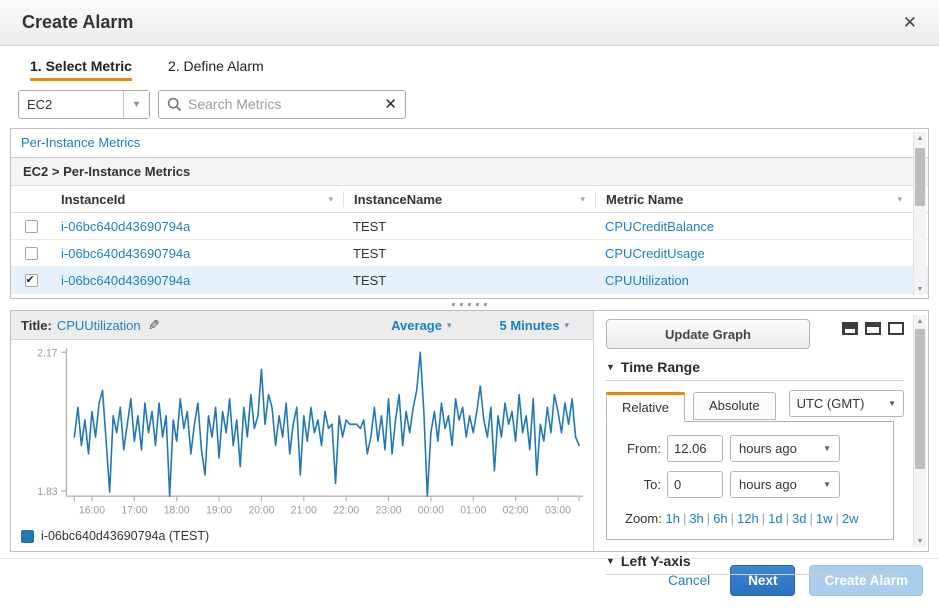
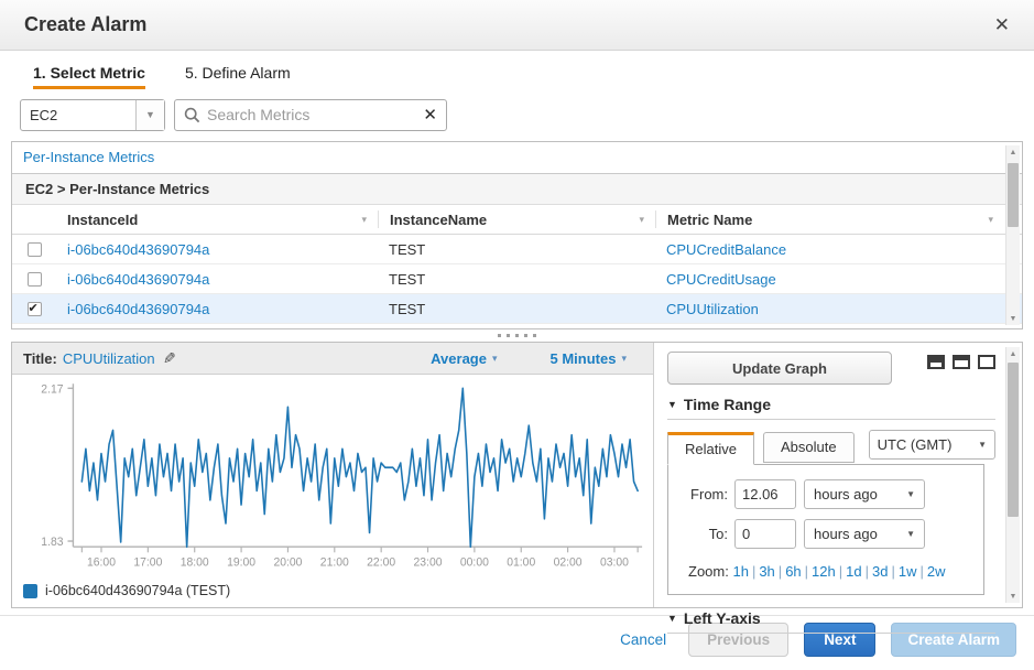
  Create Alarm
  ✕
  1. Select Metric
- 2. Define Alarm
+ 5. Define Alarm
  EC2
  ▼
  Search Metrics
  ✕
  Per-Instance Metrics
  EC2 > Per-Instance Metrics
  InstanceId
  ▾
  InstanceName
  ▾
  Metric Name
  ▾
  i-06bc640d43690794a
  TEST
  CPUCreditBalance
  i-06bc640d43690794a
  TEST
  CPUCreditUsage
  i-06bc640d43690794a
  TEST
  CPUUtilization
  Title:
  CPUUtilization
  Average
  ▾
  5 Minutes
  ▾
  2.17
  1.83
  16:00
  17:00
  18:00
  19:00
  20:00
  21:00
  22:00
  23:00
  00:00
  01:00
  02:00
  03:00
  i-06bc640d43690794a (TEST)
  Update Graph
  ▼
  Time Range
  Relative
  Absolute
  UTC (GMT)
  ▼
  From:
  12.06
  hours ago
  ▼
  To:
  0
  hours ago
  ▼
  Zoom: 1h | 3h | 6h | 12h | 1d | 3d | 1w | 2w
  ▼
  Left Y-axis
  Cancel
+ Previous
  Next
  Create Alarm
